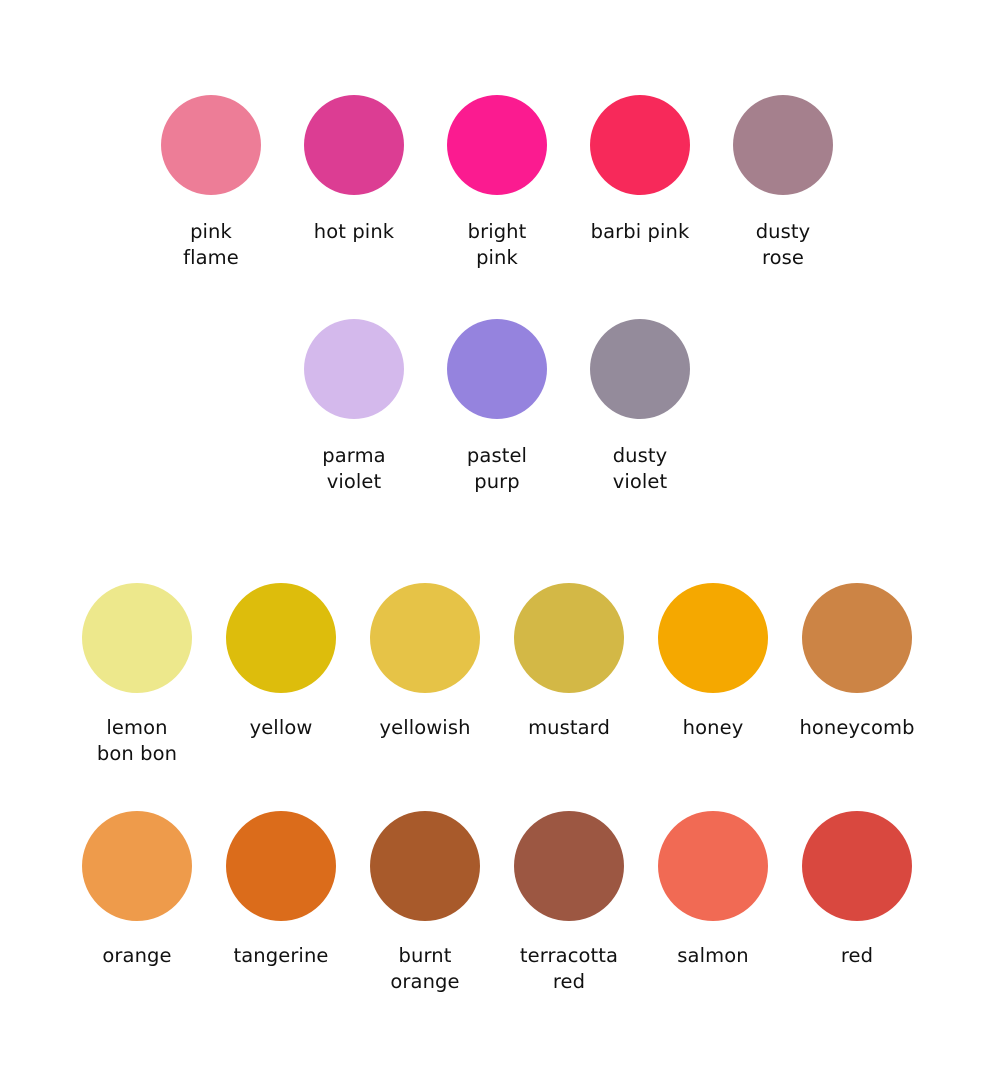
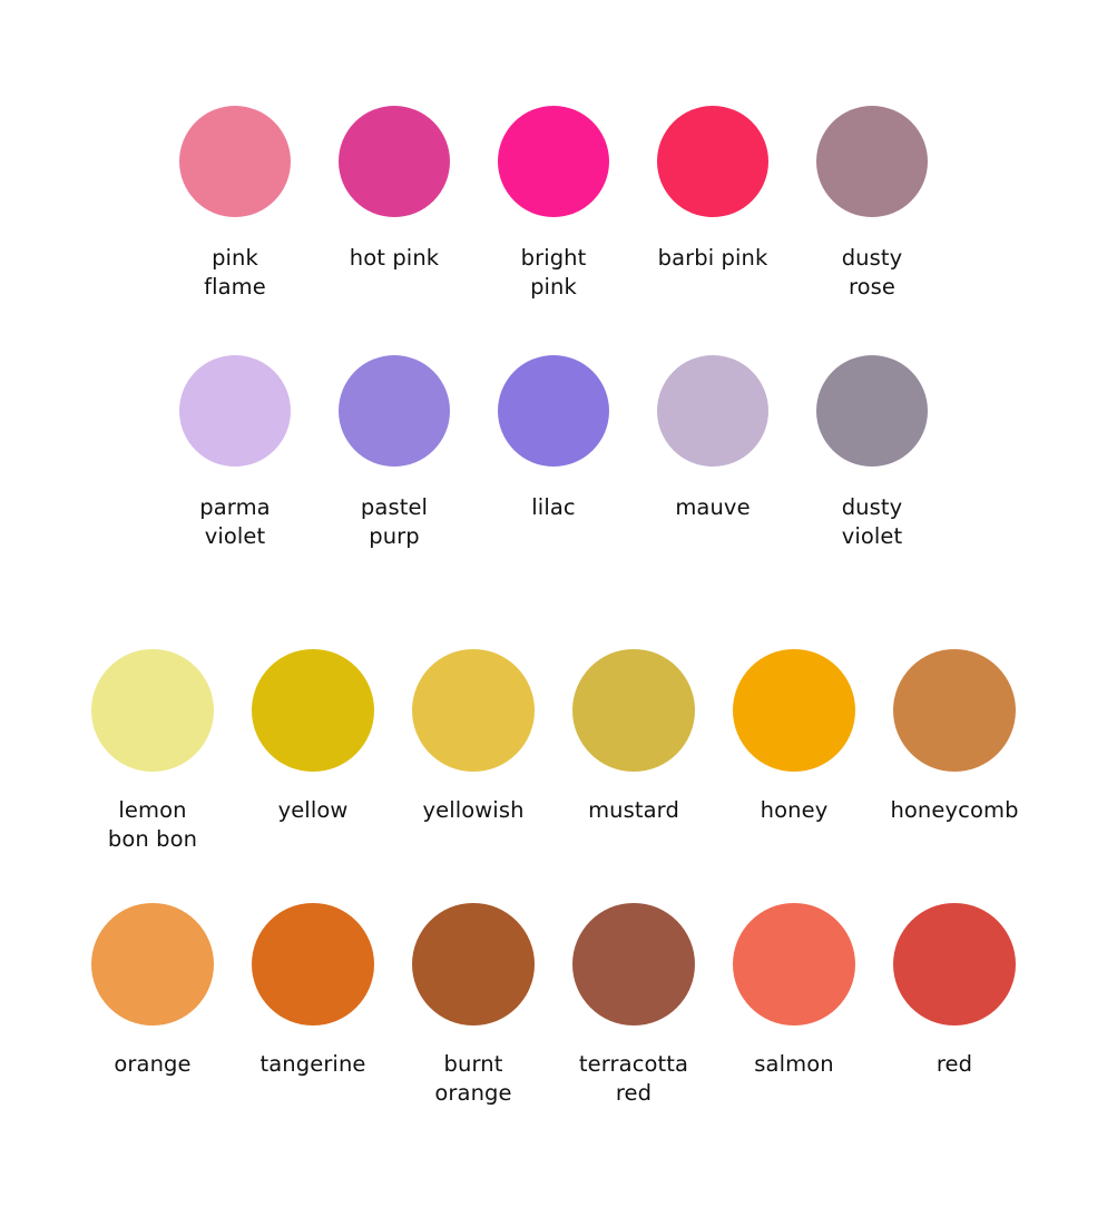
  pink flame
  hot pink
  bright pink
  barbi pink
  dusty rose
  parma violet
  pastel purp
+ lilac
+ mauve
  dusty violet
  lemon
  bon bon
  yellow
  yellowish
  mustard
  honey
  honeycomb
  orange
  tangerine
  burnt
  orange
  terracotta
  red
  salmon
  red
